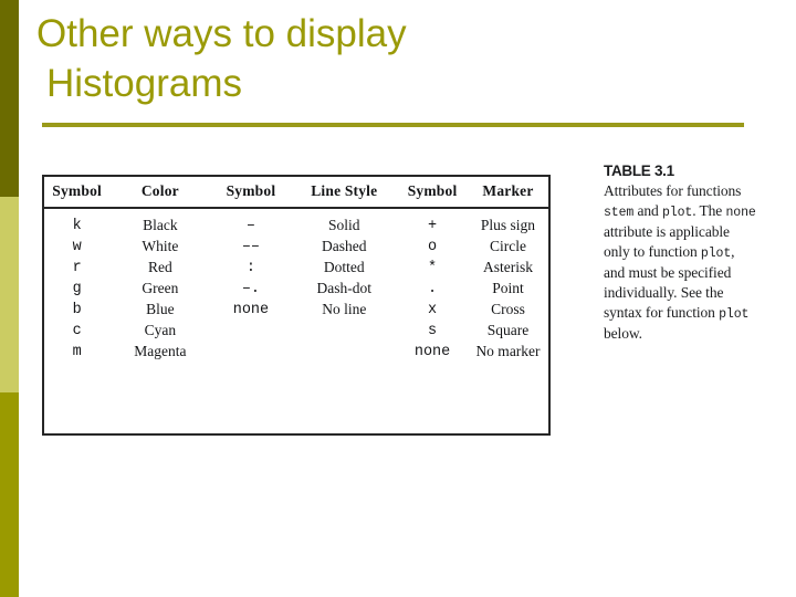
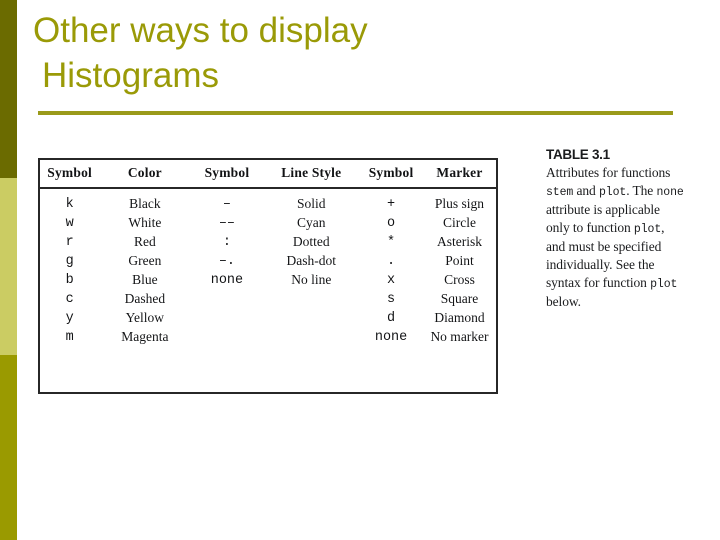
  Other ways to display
  Histograms
  Symbol	Color	Symbol	Line Style	Symbol	Marker
  k	Black	–	Solid	+	Plus sign
- w	White	––	Dashed	o	Circle
+ w	White	––	Cyan	o	Circle
  r	Red	:	Dotted	*	Asterisk
  g	Green	–.	Dash-dot	.	Point
  b	Blue	none	No line	x	Cross
- c	Cyan			s	Square
+ c	Dashed			s	Square
+ y	Yellow			d	Diamond
  m	Magenta			none	No marker
  TABLE 3.1
  Attributes for functions stem and plot. The none attribute is applicable only to function plot, and must be specified individually. See the syntax for function plot below.
